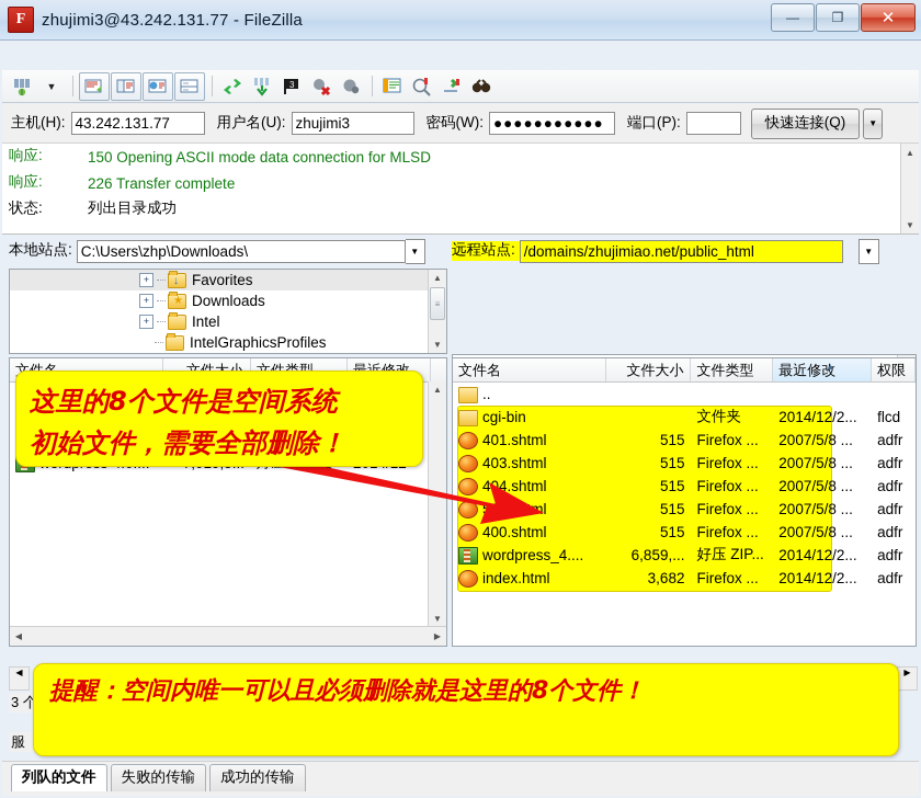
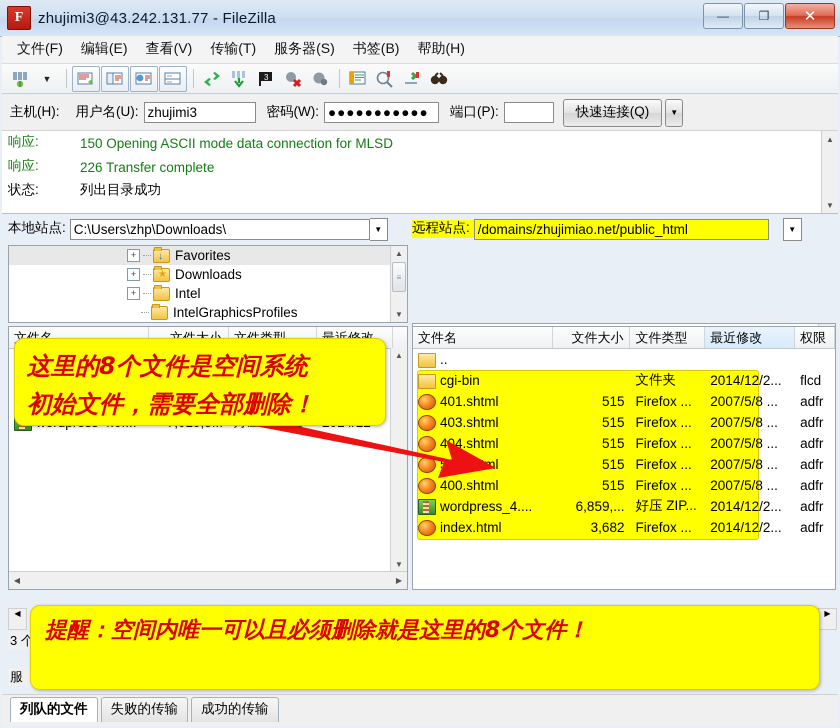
  F
  zhujimi3@43.242.131.77 - FileZilla
  —
  ❐
  ✕
+ 文件(F)
+ 编辑(E)
+ 查看(V)
+ 传输(T)
+ 服务器(S)
+ 书签(B)
+ 帮助(H)
  ▼
  3
  主机(H):
- 43.242.131.77
  用户名(U):
  zhujimi3
  密码(W):
  ●●●●●●●●●●●
  端口(P):
  快速连接(Q)
  ▼
  响应:
  150 Opening ASCII mode data connection for MLSD
  响应:
  226 Transfer complete
  状态:
  列出目录成功
  ▲
  ▼
  本地站点:
  C:\Users\zhp\Downloads\
  ▼
  远程站点:
  /domains/zhujimiao.net/public_html
  ▼
  +
  ↓
  Favorites
  +
  ★
  Downloads
  +
  Intel
  IntelGraphicsProfiles
  ▲
  ≡
  ▼
  ▲
  ▼
  ◀
  ▶
  文件名
  文件大小
  文件类型
  最近修改
  ▲
  权限
  ..
  cgi-bin
  文件夹
  2014/12/2...
  flcd
  401.shtml
  515
  Firefox ...
  2007/5/8 ...
  adfr
  403.shtml
  515
  Firefox ...
  2007/5/8 ...
  adfr
  44.shtml
  515
  Firefox ...
  2007/5/8 ...
  adfr
  515
  Firefox ...
  2007/5/8 ...
  adfr
  400.shtml
  515
  Firefox ...
  2007/5/8 ...
  adfr
  wordpress_4....
  6,859,...
  好压 ZIP...
  2014/12/2...
  adfr
  index.html
  3,682
  Firefox ...
  2014/12/2...
  adfr
  3 个
  服
  ◀
  ▶
  列队的文件
  失败的传输
  成功的传输
  这里的8个文件是空间系统
  初始文件，需要全部删除！
  提醒：空间内唯一可以且必须删除就是这里的8个文件！
